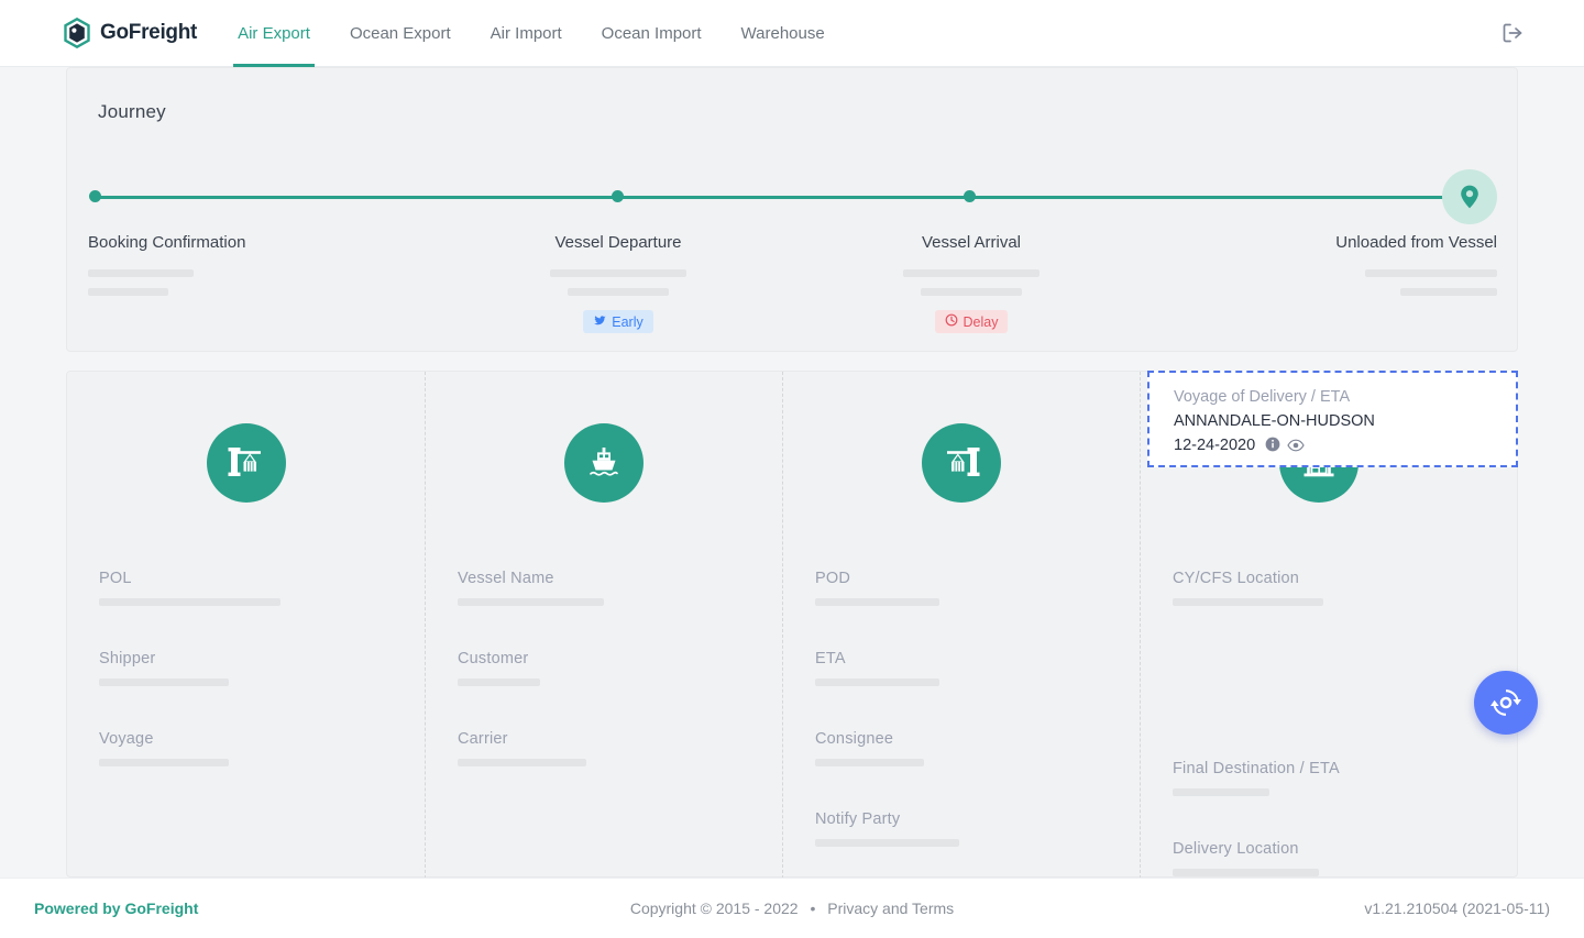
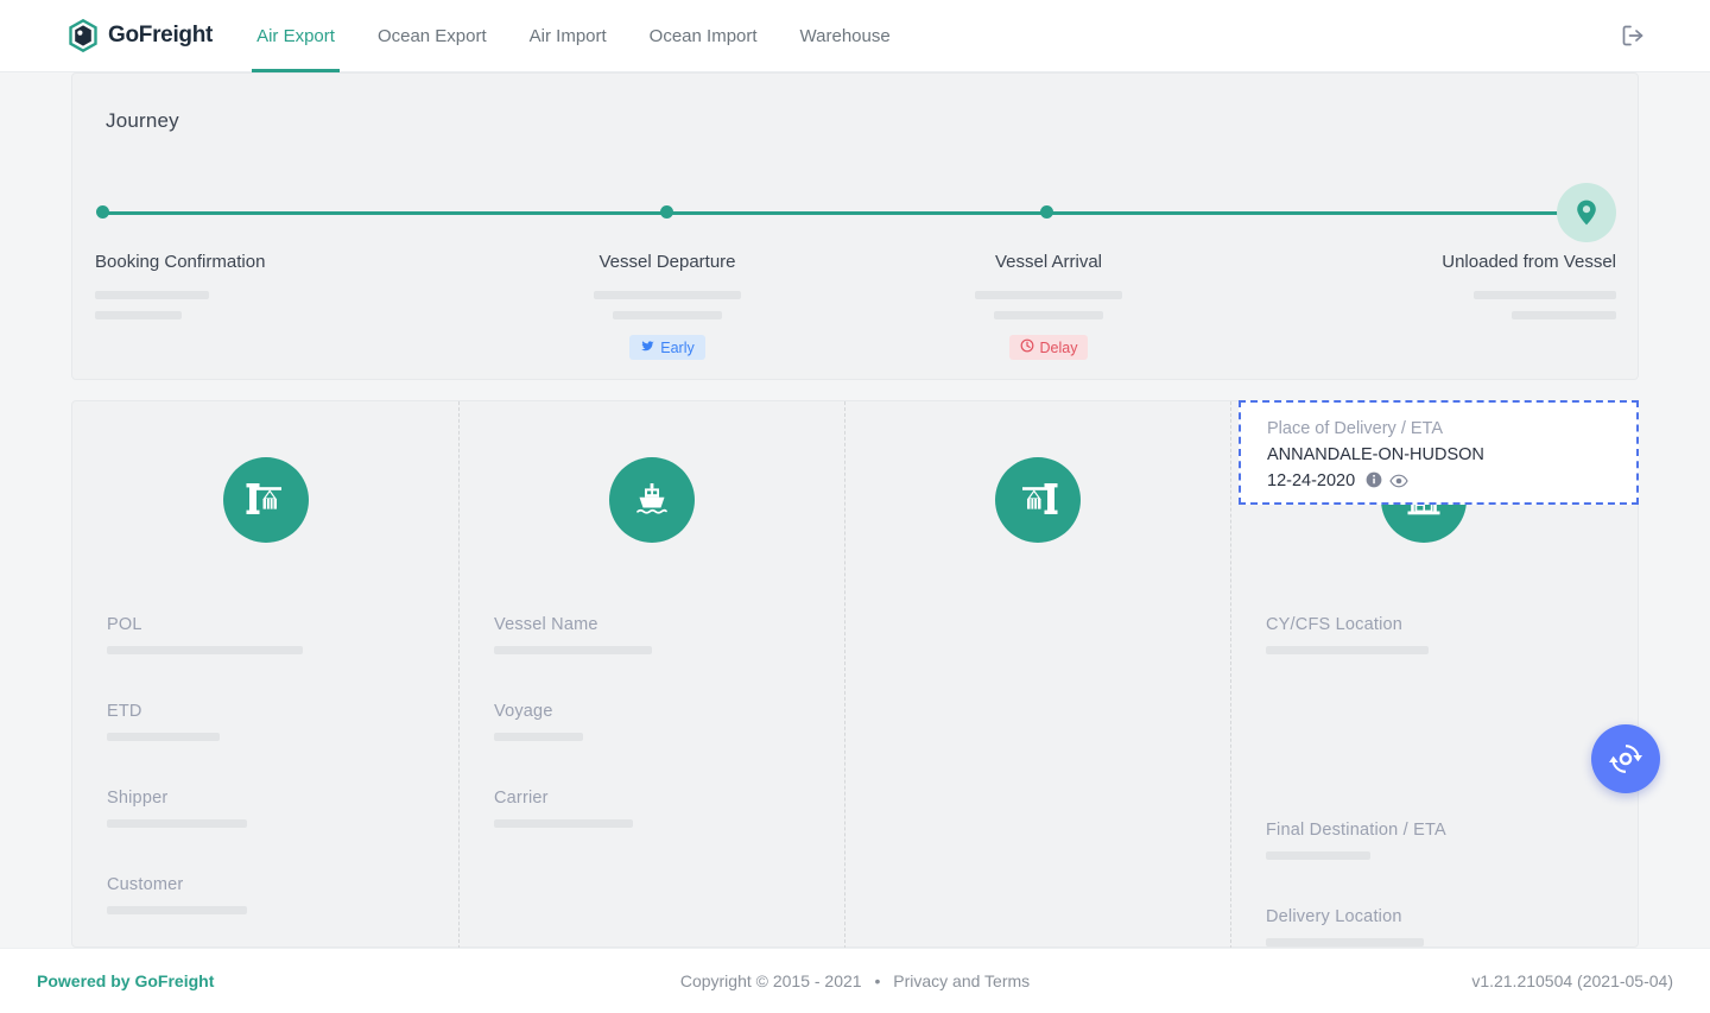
  GoFreight
  Air Export
  Ocean Export
  Air Import
  Ocean Import
  Warehouse
  Journey
  Booking Confirmation
  Vessel Departure
  Early
  Vessel Arrival
  Delay
  Unloaded from Vessel
  POL
+ ETD
  Shipper
- Voyage
+ Customer
  Vessel Name
- Customer
+ Voyage
  Carrier
- POD
- ETA
- Consignee
- Notify Party
  CY/CFS Location
  Final Destination / ETA
  Delivery Location
- Voyage of Delivery / ETA
+ Place of Delivery / ETA
  ANNANDALE-ON-HUDSON
  12-24-2020
  Powered by GoFreight
- Copyright © 2015 - 2022 • Privacy and Terms
+ Copyright © 2015 - 2021 • Privacy and Terms
- v1.21.210504 (2021-05-11)
+ v1.21.210504 (2021-05-04)
